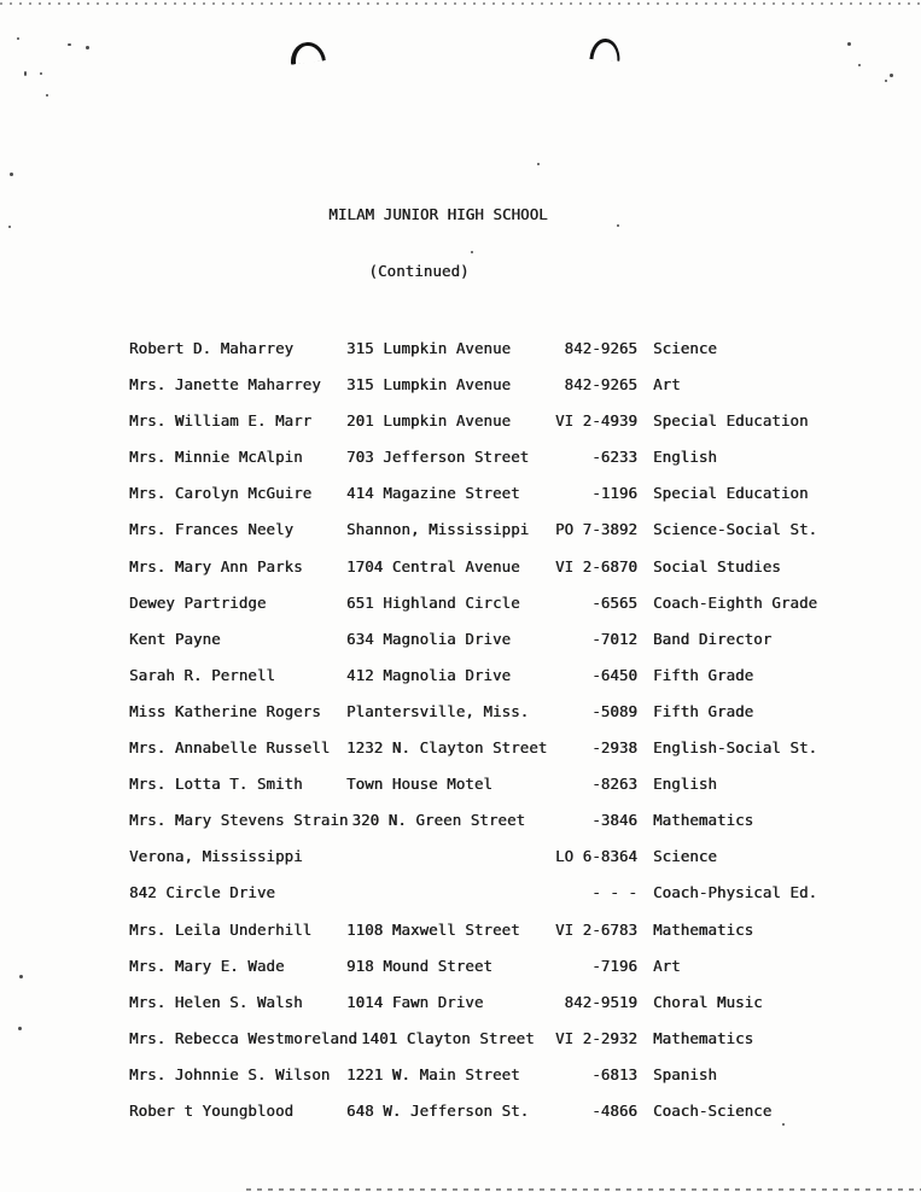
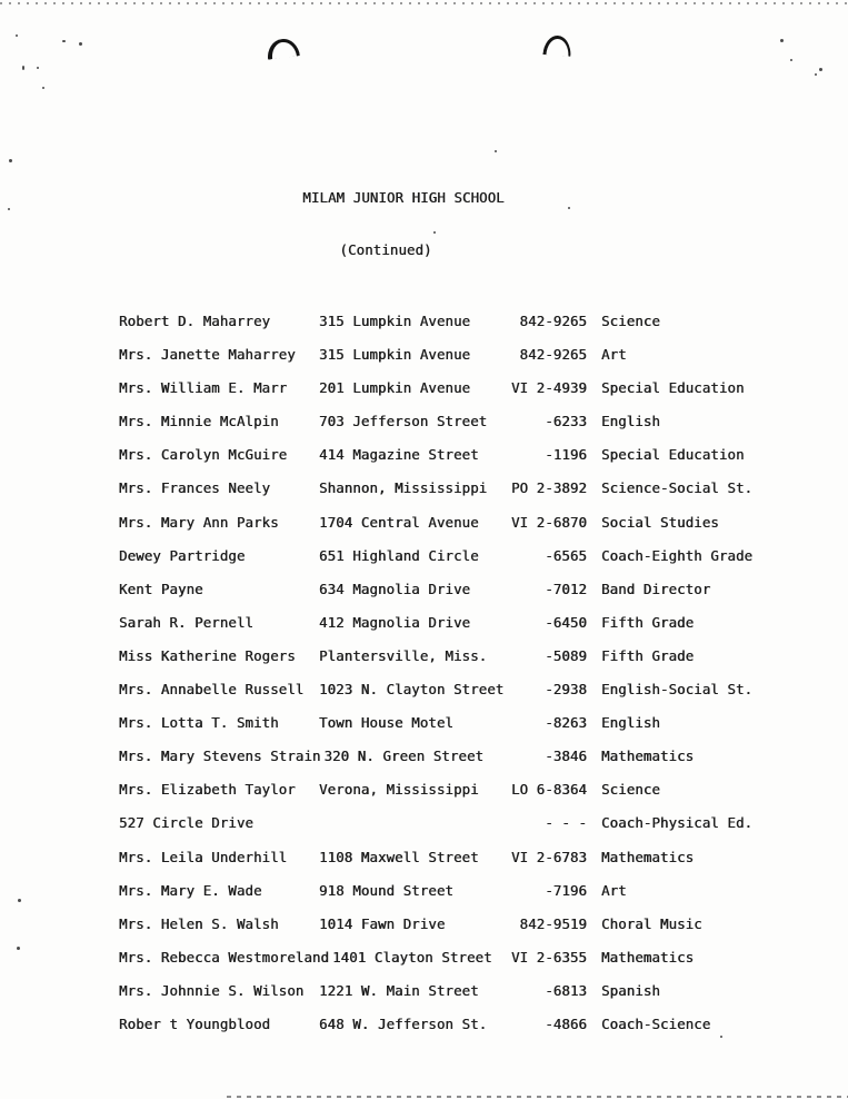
  MILAM JUNIOR HIGH SCHOOL
  (Continued)
  Robert D. Maharrey
  315 Lumpkin Avenue
  842-9265
  Science
  Mrs. Janette Maharrey
  315 Lumpkin Avenue
  842-9265
  Art
  Mrs. William E. Marr
  201 Lumpkin Avenue
  VI 2-4939
  Special Education
  Mrs. Minnie McAlpin
  703 Jefferson Street
  -6233
  English
  Mrs. Carolyn McGuire
  414 Magazine Street
  -1196
  Special Education
  Mrs. Frances Neely
  Shannon, Mississippi
- PO 7-3892
+ PO 2-3892
  Science-Social St.
  Mrs. Mary Ann Parks
  1704 Central Avenue
  VI 2-6870
  Social Studies
  Dewey Partridge
  651 Highland Circle
  -6565
  Coach-Eighth Grade
  Kent Payne
  634 Magnolia Drive
  -7012
  Band Director
  Sarah R. Pernell
  412 Magnolia Drive
  -6450
  Fifth Grade
  Miss Katherine Rogers
  Plantersville, Miss.
  -5089
  Fifth Grade
  Mrs. Annabelle Russell
- 1232 N. Clayton Street
+ 1023 N. Clayton Street
  -2938
  English-Social St.
  Mrs. Lotta T. Smith
  Town House Motel
  -8263
  English
  Mrs. Mary Stevens Strain
  320 N. Green Street
  -3846
  Mathematics
+ Mrs. Elizabeth Taylor
  Verona, Mississippi
  LO 6-8364
  Science
- 842 Circle Drive
+ 527 Circle Drive
  - - -
  Coach-Physical Ed.
  Mrs. Leila Underhill
  1108 Maxwell Street
  VI 2-6783
  Mathematics
  Mrs. Mary E. Wade
  918 Mound Street
  -7196
  Art
  Mrs. Helen S. Walsh
  1014 Fawn Drive
  842-9519
  Choral Music
  Mrs. Rebecca Westmoreland
  1401 Clayton Street
- VI 2-2932
+ VI 2-6355
  Mathematics
  Mrs. Johnnie S. Wilson
  1221 W. Main Street
  -6813
  Spanish
  Rober t Youngblood
  648 W. Jefferson St.
  -4866
  Coach-Science
